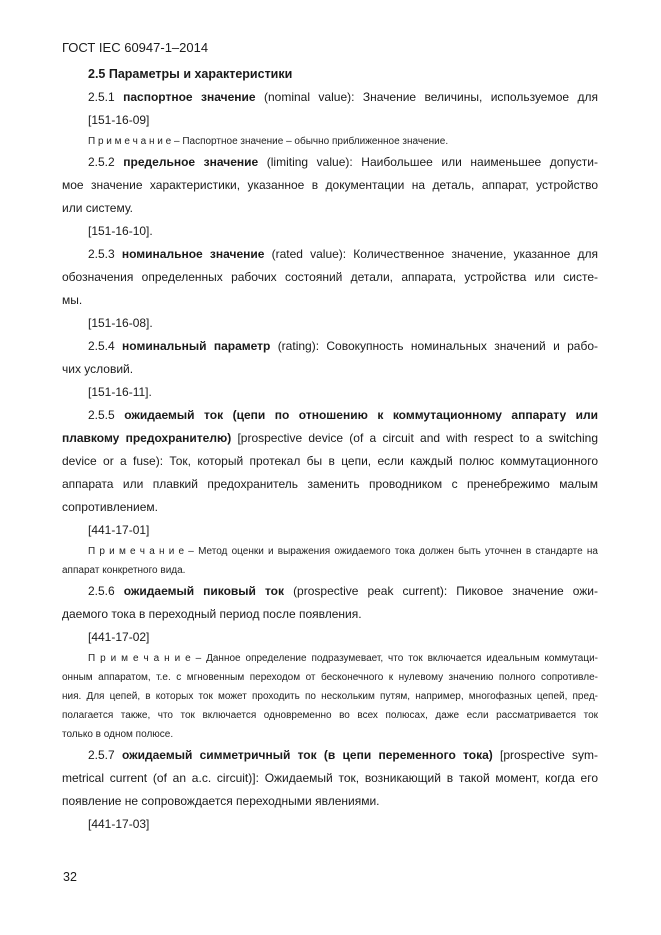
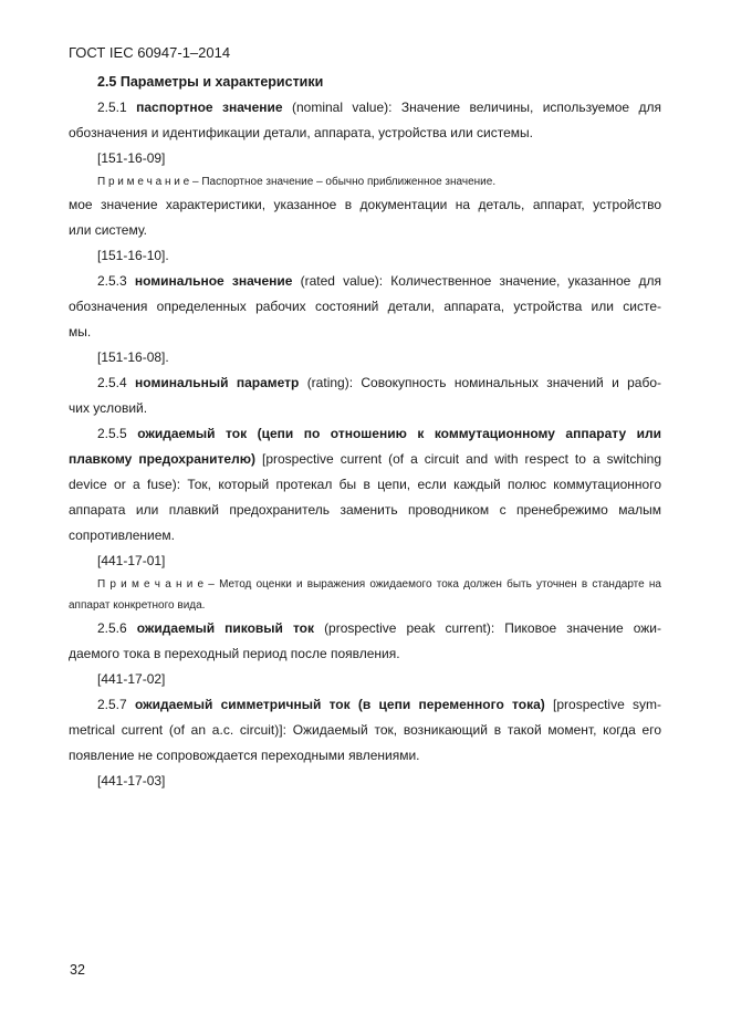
  ГОСТ IEC 60947-1–2014
  2.5 Параметры и характеристики
  2.5.1 паспортное значение (nominal value): Значение величины, используемое для
+ обозначения и идентификации детали, аппарата, устройства или системы.
  [151-16-09]
  П р и м е ч а н и е – Паспортное значение – обычно приближенное значение.
- 2.5.2 предельное значение (limiting value): Наибольшее или наименьшее допусти-
  мое значение характеристики, указанное в документации на деталь, аппарат, устройство
  или систему.
  [151-16-10].
  2.5.3 номинальное значение (rated value): Количественное значение, указанное для
  обозначения определенных рабочих состояний детали, аппарата, устройства или систе-
  мы.
  [151-16-08].
  2.5.4 номинальный параметр (rating): Совокупность номинальных значений и рабо-
  чих условий.
- [151-16-11].
  2.5.5 ожидаемый ток (цепи по отношению к коммутационному аппарату или
- плавкому предохранителю) [prospective device (of a circuit and with respect to a switching
+ плавкому предохранителю) [prospective current (of a circuit and with respect to a switching
  device or a fuse): Ток, который протекал бы в цепи, если каждый полюс коммутационного
  аппарата или плавкий предохранитель заменить проводником с пренебрежимо малым
  сопротивлением.
  [441-17-01]
  П р и м е ч а н и е – Метод оценки и выражения ожидаемого тока должен быть уточнен в стандарте на
  аппарат конкретного вида.
  2.5.6 ожидаемый пиковый ток (prospective peak current): Пиковое значение ожи-
  даемого тока в переходный период после появления.
  [441-17-02]
- П р и м е ч а н и е – Данное определение подразумевает, что ток включается идеальным коммутаци-
- онным аппаратом, т.е. с мгновенным переходом от бесконечного к нулевому значению полного сопротивле-
- ния. Для цепей, в которых ток может проходить по нескольким путям, например, многофазных цепей, пред-
- полагается также, что ток включается одновременно во всех полюсах, даже если рассматривается ток
- только в одном полюсе.
  2.5.7 ожидаемый симметричный ток (в цепи переменного тока) [prospective sym-
  metrical current (of an a.c. circuit)]: Ожидаемый ток, возникающий в такой момент, когда его
  появление не сопровождается переходными явлениями.
  [441-17-03]
  32
